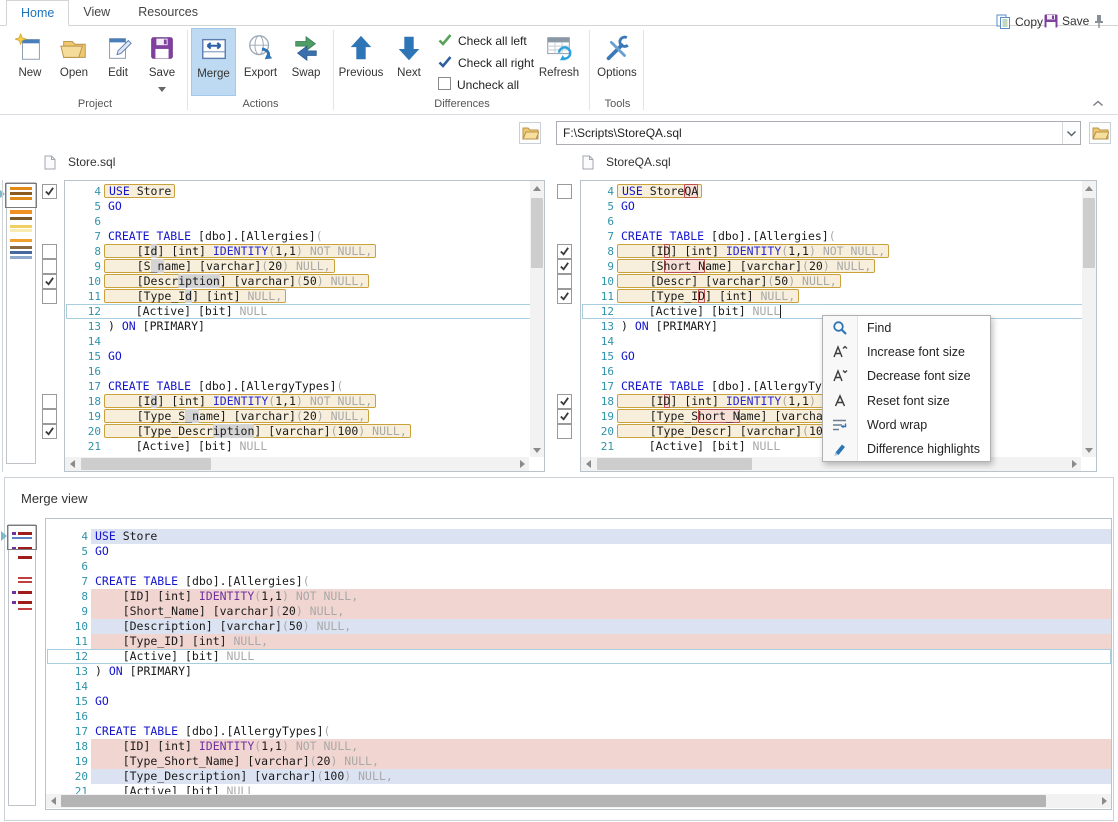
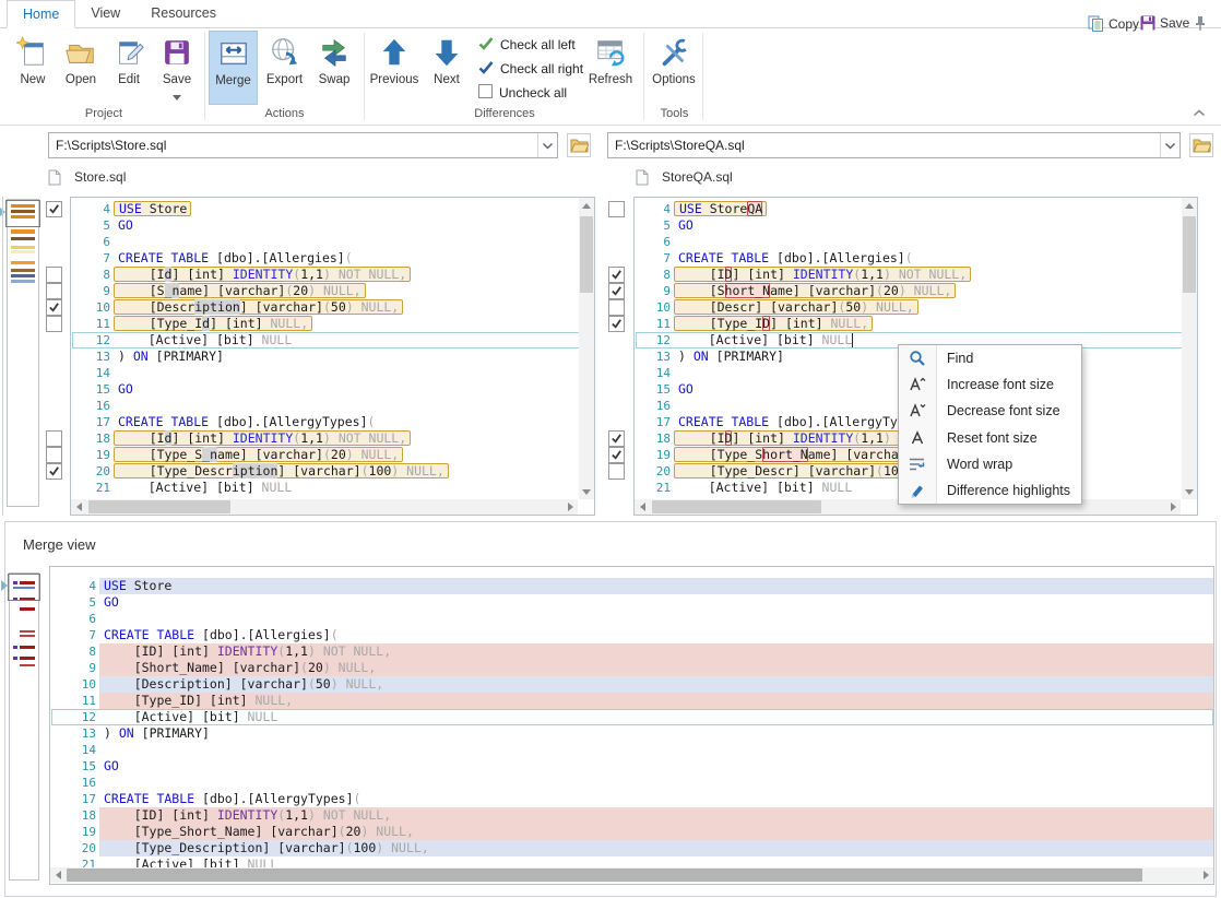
  Home
  View
  Resources
  New
  Open
  Edit
  Save
  Project
  Merge
  Export
  Swap
  Actions
  Previous
  Next
  Refresh
  Check all left
  Check all right
  Uncheck all
  Differences
  Options
  Tools
+ F:\Scripts\Store.sql
  F:\Scripts\StoreQA.sql
  Store.sql
  StoreQA.sql
  Merge view
  Copy
  Save
  Find
  Increase font size
  Decrease font size
  Reset font size
  Word wrap
  Difference highlights
  4
  USE Store
  5
  GO
  6
  7
  CREATE TABLE [dbo].[Allergies](
  8
  [Id] [int] IDENTITY(1,1) NOT NULL,
  9
  [S_name] [varchar](20) NULL,
  10
  [Description] [varchar](50) NULL,
  11
  [Type_Id] [int] NULL,
  12
  [Active] [bit] NULL
  13
  ) ON [PRIMARY]
  14
  15
  GO
  16
  17
  CREATE TABLE [dbo].[AllergyTypes](
  18
  [Id] [int] IDENTITY(1,1) NOT NULL,
  19
  [Type_S_name] [varchar](20) NULL,
  20
  [Type_Description] [varchar](100) NULL,
  21
  [Active] [bit] NULL
  4
  USE StoreQA
  5
  GO
  6
  7
  CREATE TABLE [dbo].[Allergies](
  8
  [ID] [int] IDENTITY(1,1) NOT NULL,
  9
  [Short_Name] [varchar](20) NULL,
  10
  [Descr] [varchar](50) NULL,
  11
  [Type_ID] [int] NULL,
  12
  [Active] [bit] NULL
  13
  ) ON [PRIMARY]
  14
  15
  GO
  16
  17
  CREATE TABLE [dbo].[AllergyTy
  18
  [ID] [int] IDENTITY(1,1)
  19
  20
  [Type_Descr] [varchar](10
  21
  [Active] [bit] NULL
  4
  USE Store
  5
  GO
  6
  7
  CREATE TABLE [dbo].[Allergies](
  8
  [ID] [int] IDENTITY(1,1) NOT NULL,
  9
  [Short_Name] [varchar](20) NULL,
  10
  [Description] [varchar](50) NULL,
  11
  [Type_ID] [int] NULL,
  12
  [Active] [bit] NULL
  13
  ) ON [PRIMARY]
  14
  15
  GO
  16
  17
  CREATE TABLE [dbo].[AllergyTypes](
  18
  [ID] [int] IDENTITY(1,1) NOT NULL,
  19
  [Type_Short_Name] [varchar](20) NULL,
  20
  [Type_Description] [varchar](100) NULL,
  21
  [Active] [bit] NULL
